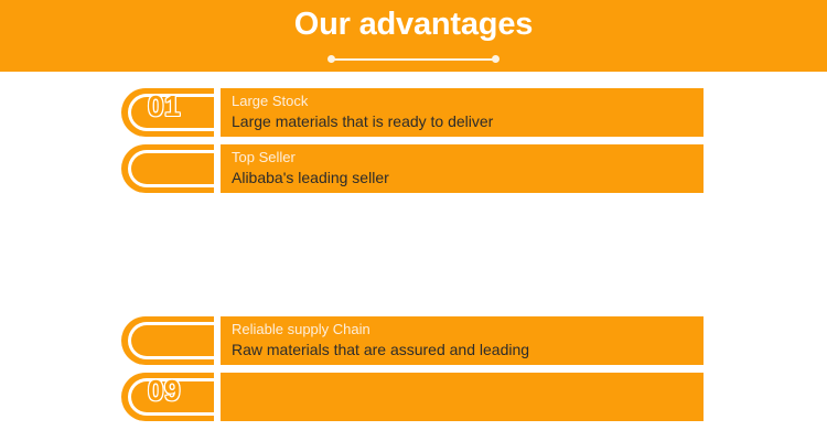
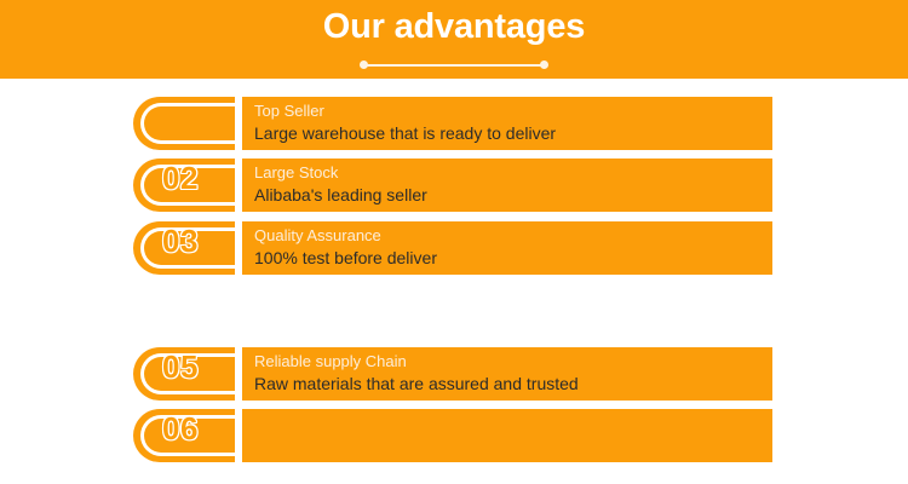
  Our advantages
- 01
- Large Stock
+ Top Seller
- Large materials that is ready to deliver
+ Large warehouse that is ready to deliver
+ 02
- Top Seller
+ Large Stock
  Alibaba's leading seller
+ 03
+ Quality Assurance
+ 100% test before deliver
+ 05
  Reliable supply Chain
- Raw materials that are assured and leading
+ Raw materials that are assured and trusted
- 09
+ 06
